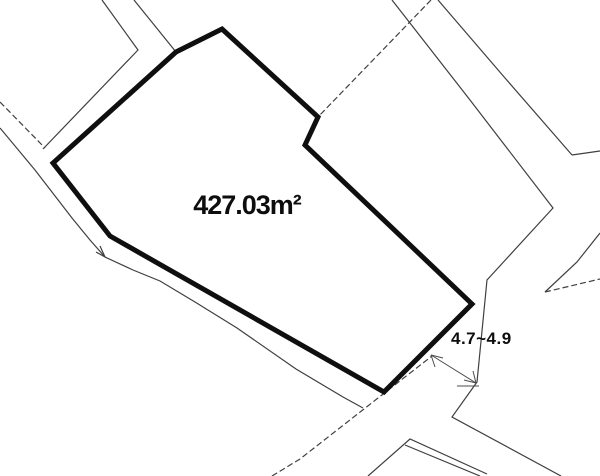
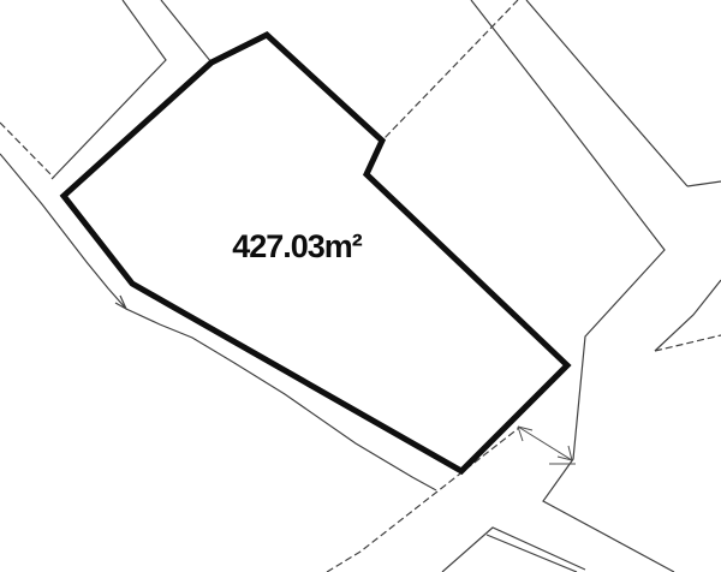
  427.03m²
- 4.7~4.9
